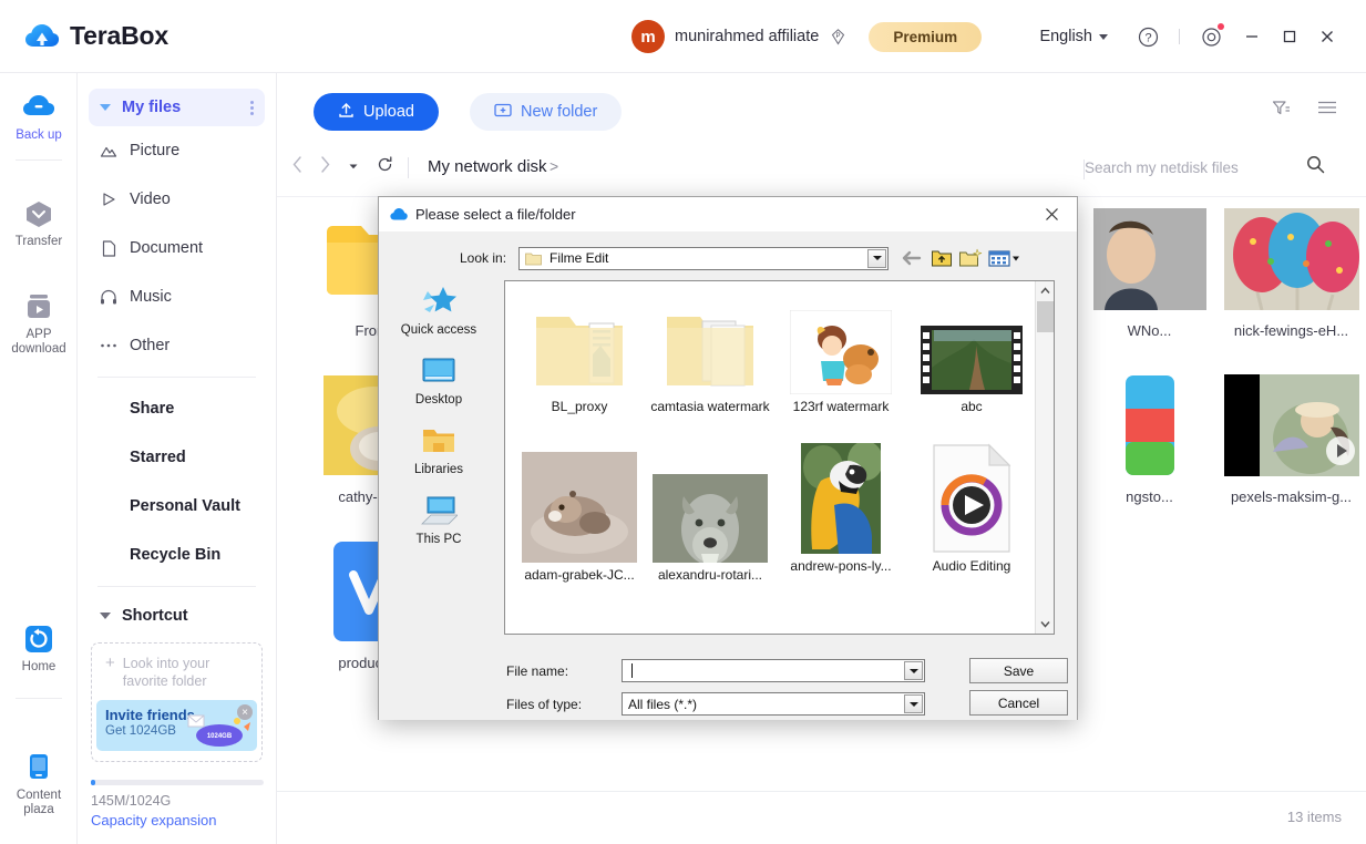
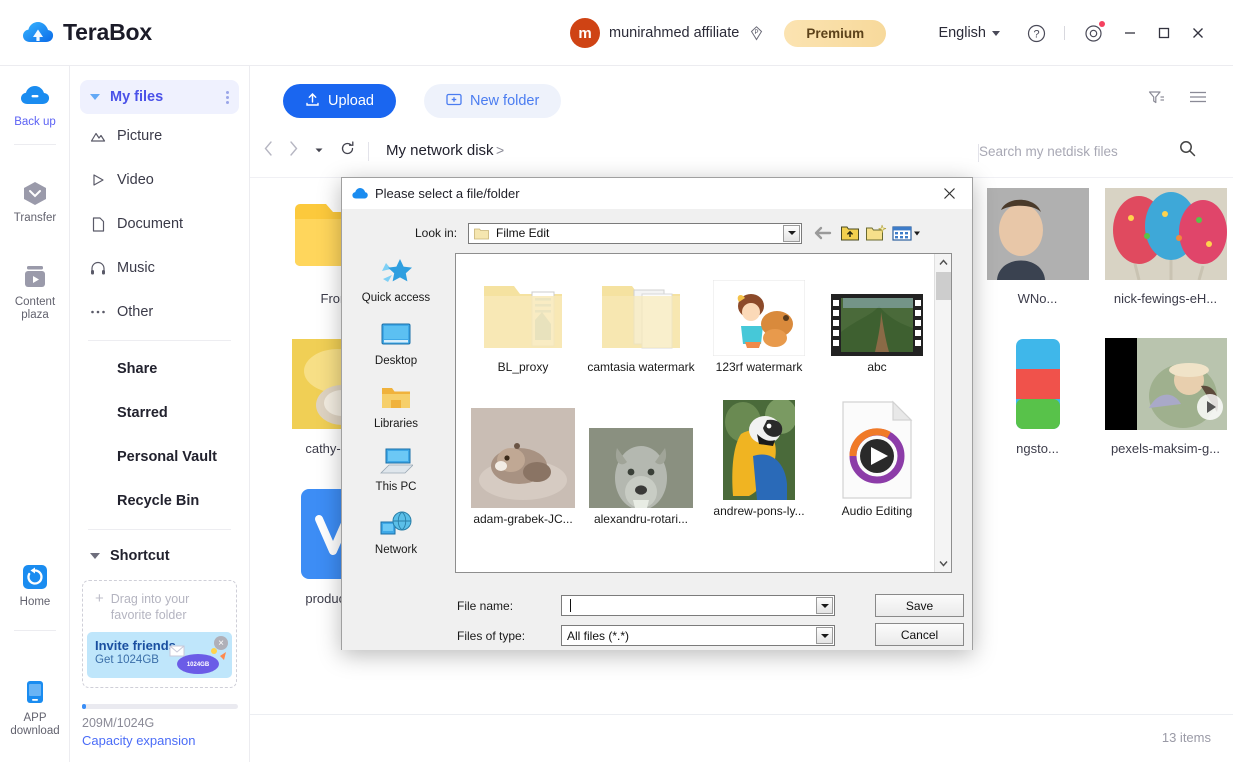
  TeraBox
  m
  munirahmed affiliate
  Premium
  English
  ?
  Back up
  Transfer
- APP download
+ Content plaza
  Home
- Content plaza
+ APP download
  My files
  Picture
  Video
  Document
  Music
  Other
  Share
  Starred
  Personal Vault
  Recycle Bin
  Shortcut
  +
- Look into your favorite folder
+ Drag into your favorite folder
  Invite friend
  Get 1024GB
  ×
- 145M/1024G
+ 209M/1024G
  Capacity expansion
  Upload
  New folder
  My network disk
  >
  Search my netdisk files
  WNo...
  ngsto...
  nick-fewings-eH...
  pexels-maksim-g...
  13 items
  Please select a file/folder
  Look in:
  Filme Edit
  Quick access
  Desktop
  Libraries
  This PC
+ Network
  BL_proxy
  camtasia watermark
  123rf watermark
  abc
  adam-grabek-JC...
  alexandru-rotari...
  andrew-pons-ly...
  Audio Editing
  File name:
  Save
  Files of type:
  All files (*.*)
  Cancel
